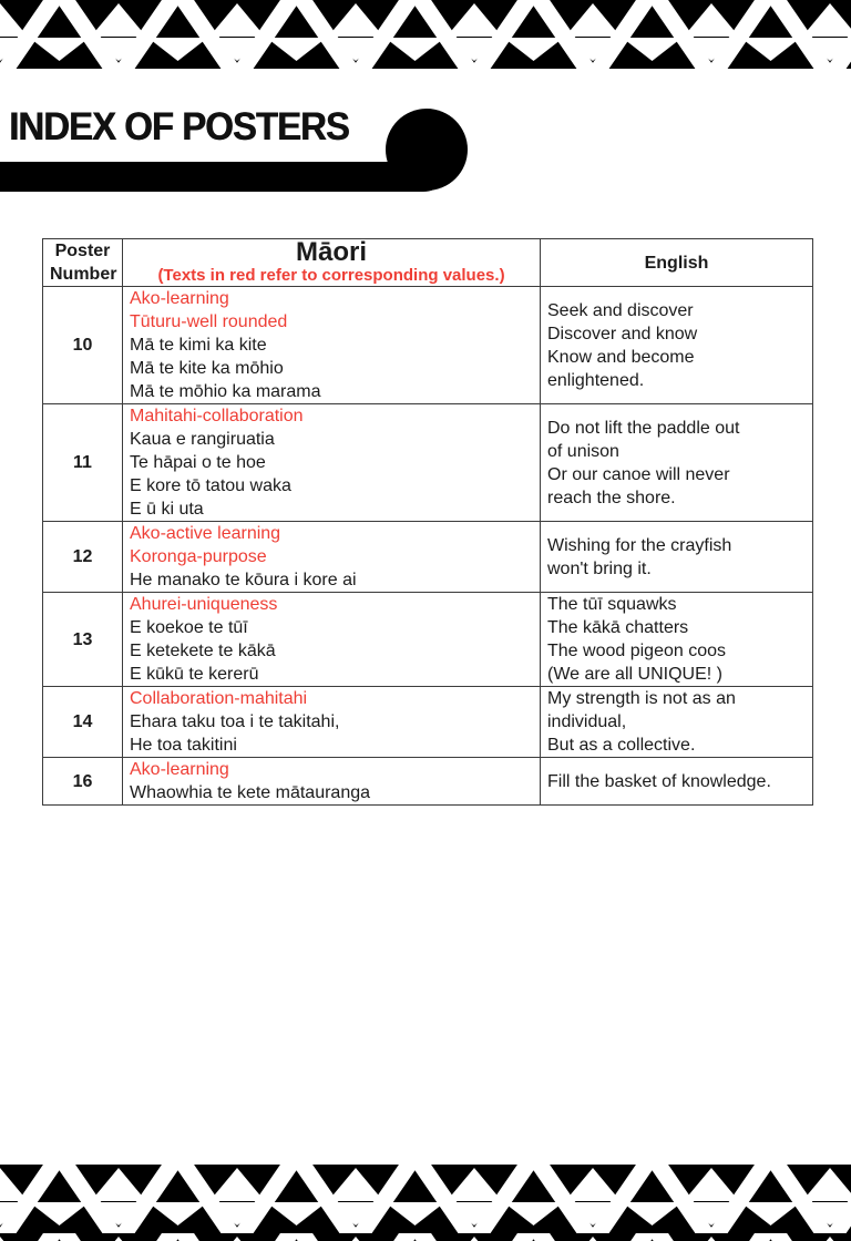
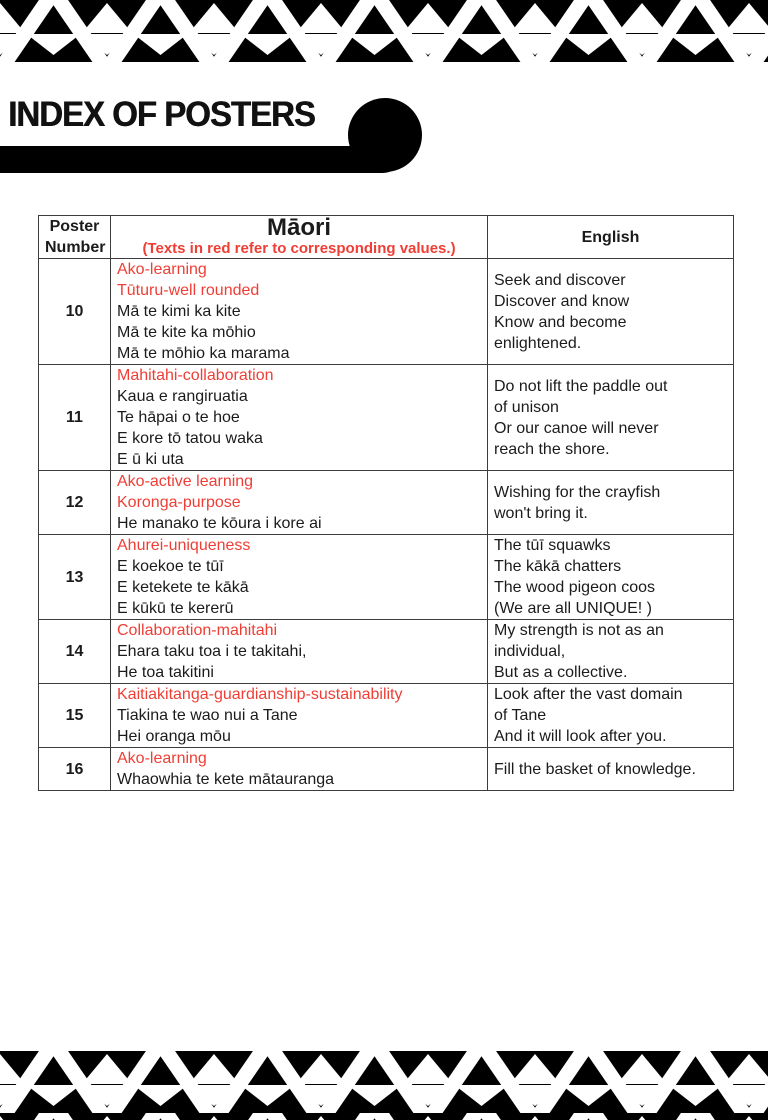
  INDEX OF POSTERS
  Poster Number	Māori (Texts in red refer to corresponding values.)	English
  10	Ako-learning Tūturu-well rounded Mā te kimi ka kite Mā te kite ka mōhio Mā te mōhio ka marama	Seek and discover Discover and know Know and become enlightened.
  11	Mahitahi-collaboration Kaua e rangiruatia Te hāpai o te hoe E kore tō tatou waka E ū ki uta	Do not lift the paddle out of unison Or our canoe will never reach the shore.
  12	Ako-active learning Koronga-purpose He manako te kōura i kore ai	Wishing for the crayfish won't bring it.
  13	Ahurei-uniqueness E koekoe te tūī E ketekete te kākā E kūkū te kererū	The tūī squawks The kākā chatters The wood pigeon coos (We are all UNIQUE! )
  14	Collaboration-mahitahi Ehara taku toa i te takitahi, He toa takitini	My strength is not as an individual, But as a collective.
+ 15	Kaitiakitanga-guardianship-sustainability Tiakina te wao nui a Tane Hei oranga mōu	Look after the vast domain of Tane And it will look after you.
  16	Ako-learning Whaowhia te kete mātauranga	Fill the basket of knowledge.
